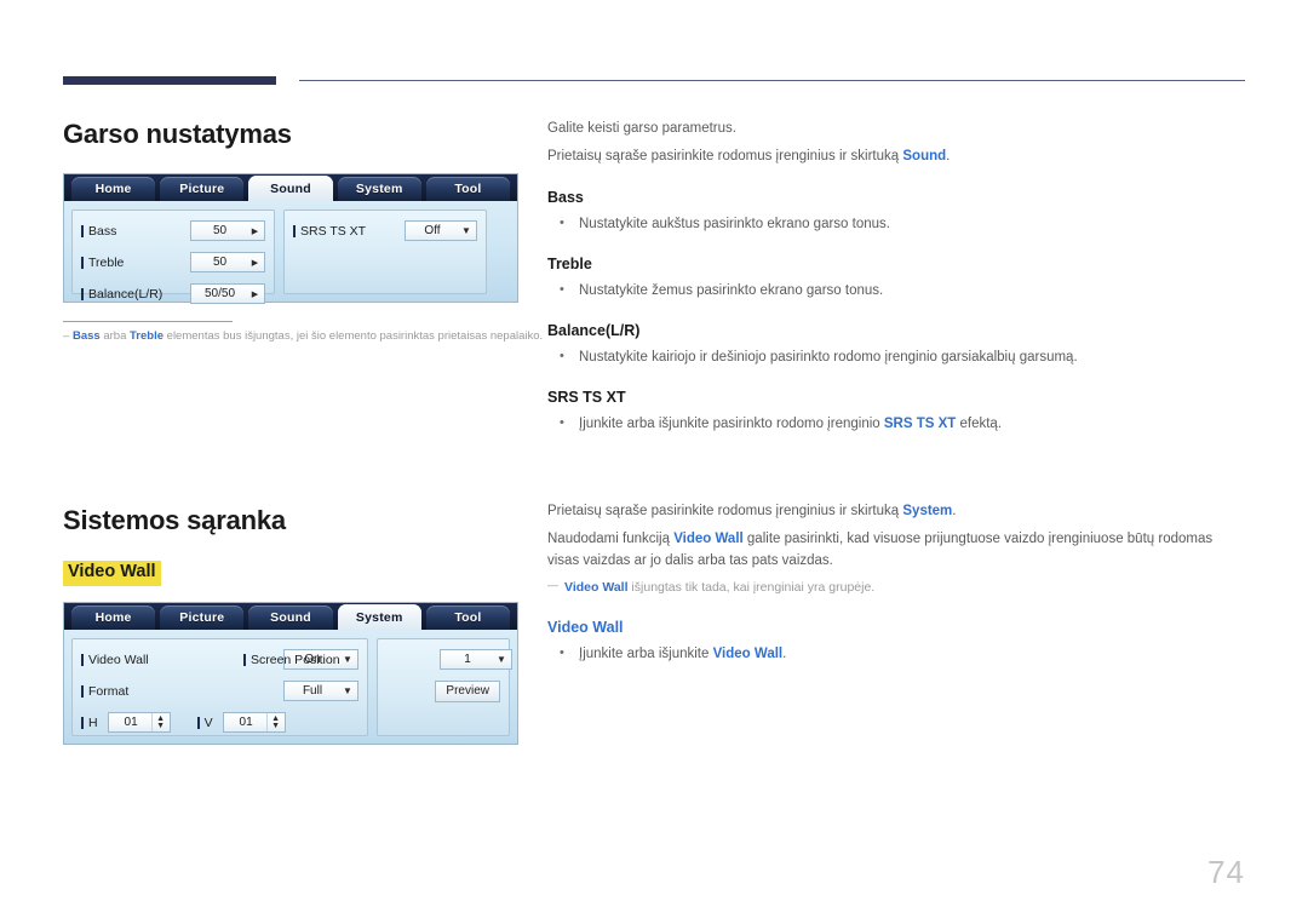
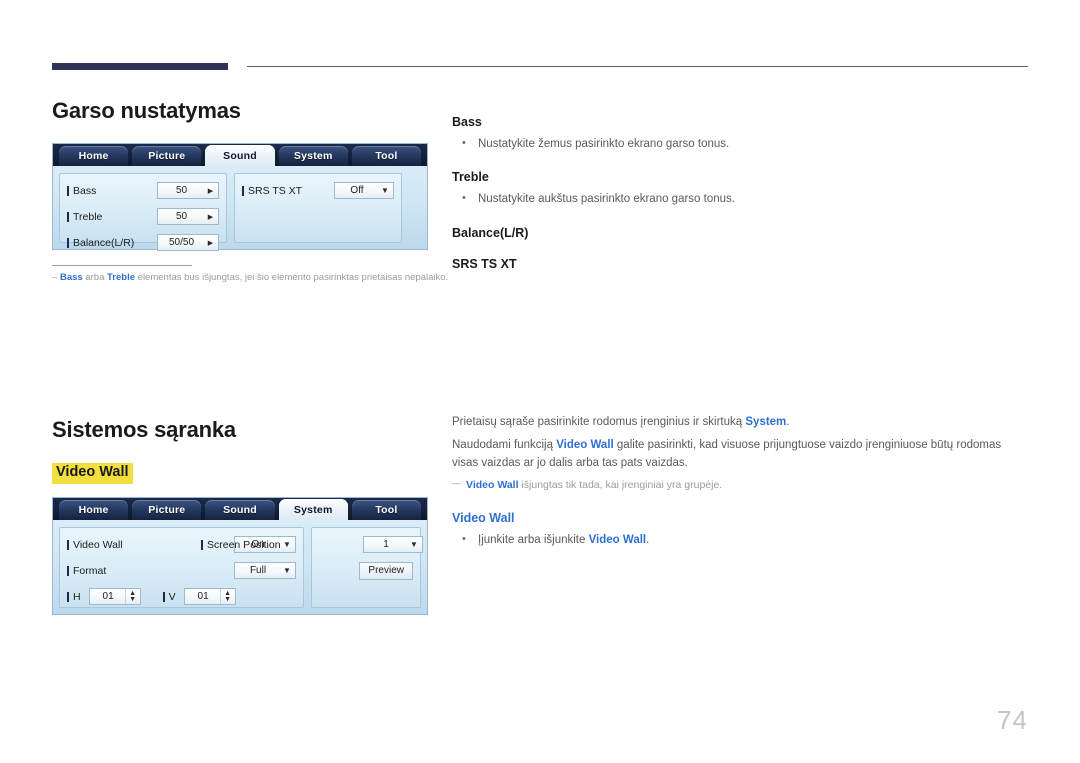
  Garso nustatymas
  Home
  Picture
  Sound
  System
  Tool
  Bass
  50
  Treble
  50
  Balance(L/R)
  50/50
  SRS TS XT
  Off
  ▼
  – Bass arba Treble elementas bus išjungtas, jei šio elemento pasirinktas prietaisas nepalaiko.
  Sistemos sąranka
  Video Wall
  Home
  Picture
  Sound
  System
  Tool
  Video Wall
  ▼
  Format
  Full
  ▼
  H
  01
  V
  01
  Screen Position
  1
  ▼
  Preview
- Galite keisti garso parametrus.
- Prietaisų sąraše pasirinkite rodomus įrenginius ir skirtuką Sound.
  Bass
- Nustatykite aukštus pasirinkto ekrano garso tonus.
+ Nustatykite žemus pasirinkto ekrano garso tonus.
  Treble
- Nustatykite žemus pasirinkto ekrano garso tonus.
+ Nustatykite aukštus pasirinkto ekrano garso tonus.
  Balance(L/R)
- Nustatykite kairiojo ir dešiniojo pasirinkto rodomo įrenginio garsiakalbių garsumą.
  SRS TS XT
- Įjunkite arba išjunkite pasirinkto rodomo įrenginio SRS TS XT efektą.
  Prietaisų sąraše pasirinkite rodomus įrenginius ir skirtuką System.
  Naudodami funkciją Video Wall galite pasirinkti, kad visuose prijungtuose vaizdo įrenginiuose būtų rodomas visas vaizdas ar jo dalis arba tas pats vaizdas.
  Video Wall išjungtas tik tada, kai įrenginiai yra grupėje.
  Video Wall
  Įjunkite arba išjunkite Video Wall.
  74
